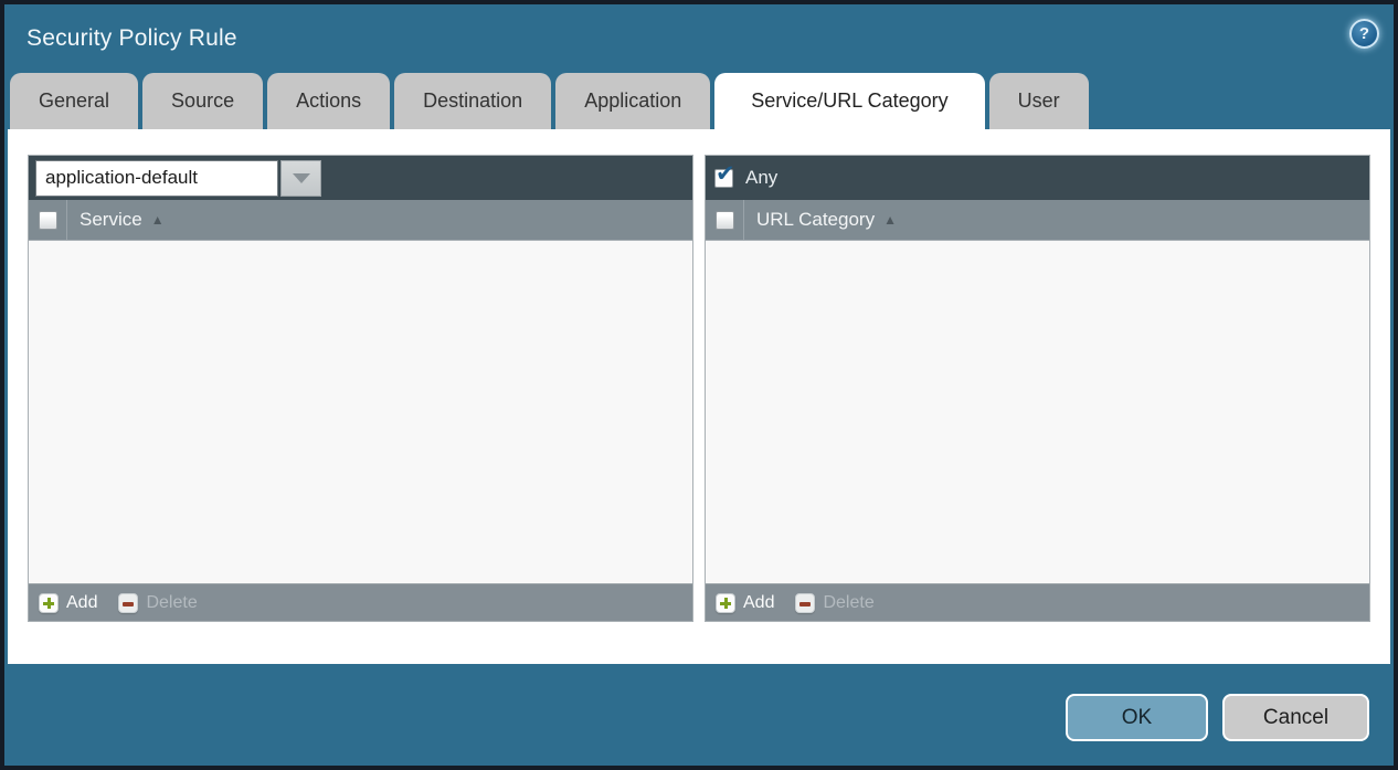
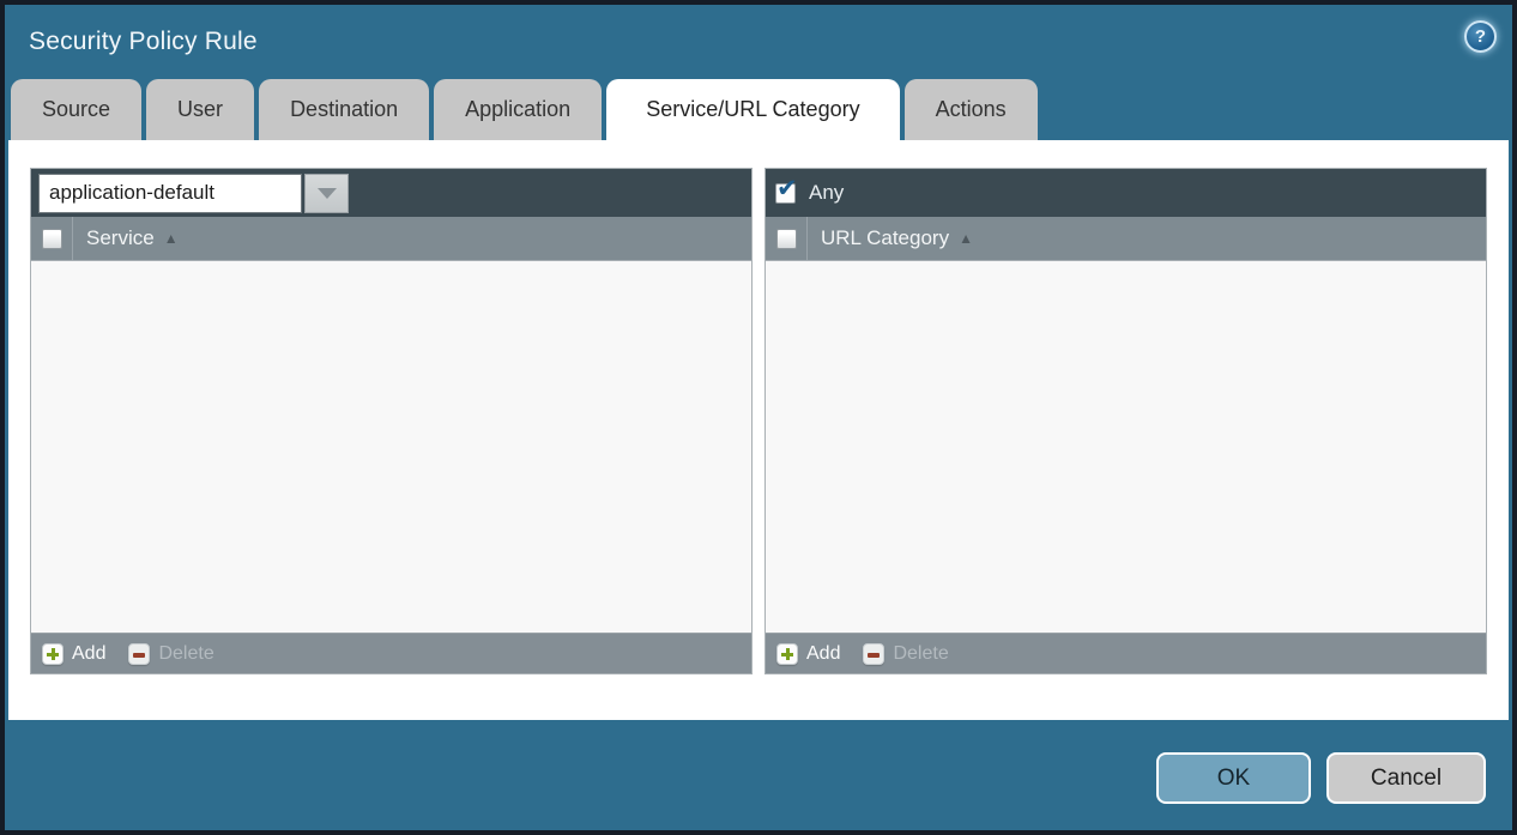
  Security Policy Rule
  ?
- General
  Source
- Actions
+ User
  Destination
  Application
  Service/URL Category
- User
+ Actions
  application-default
  Service
  ▲
  Add
  Delete
  ✔
  Any
  URL Category
  ▲
  Add
  Delete
  OK
  Cancel
